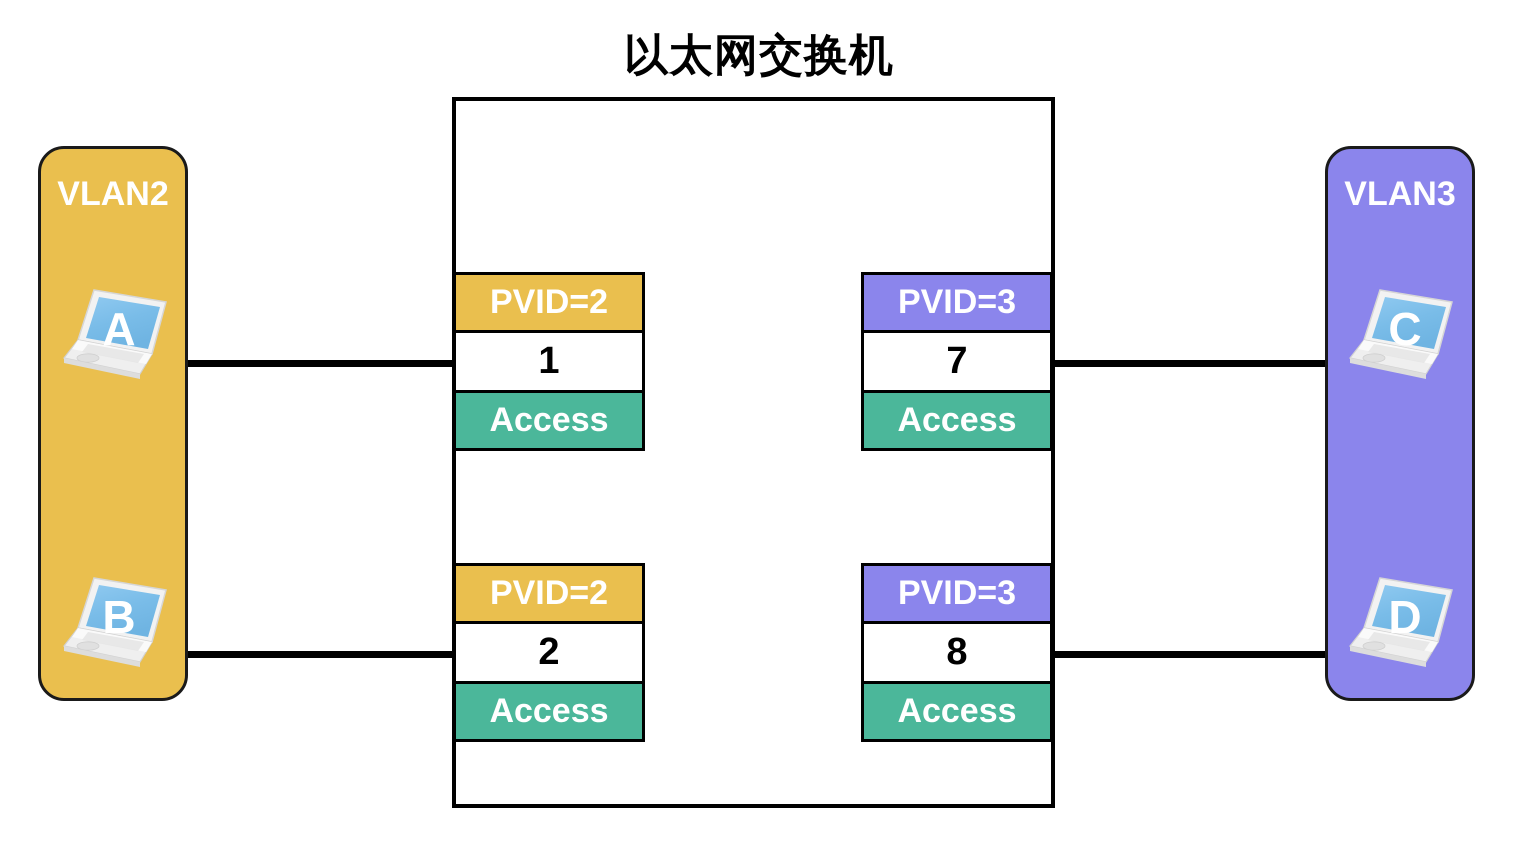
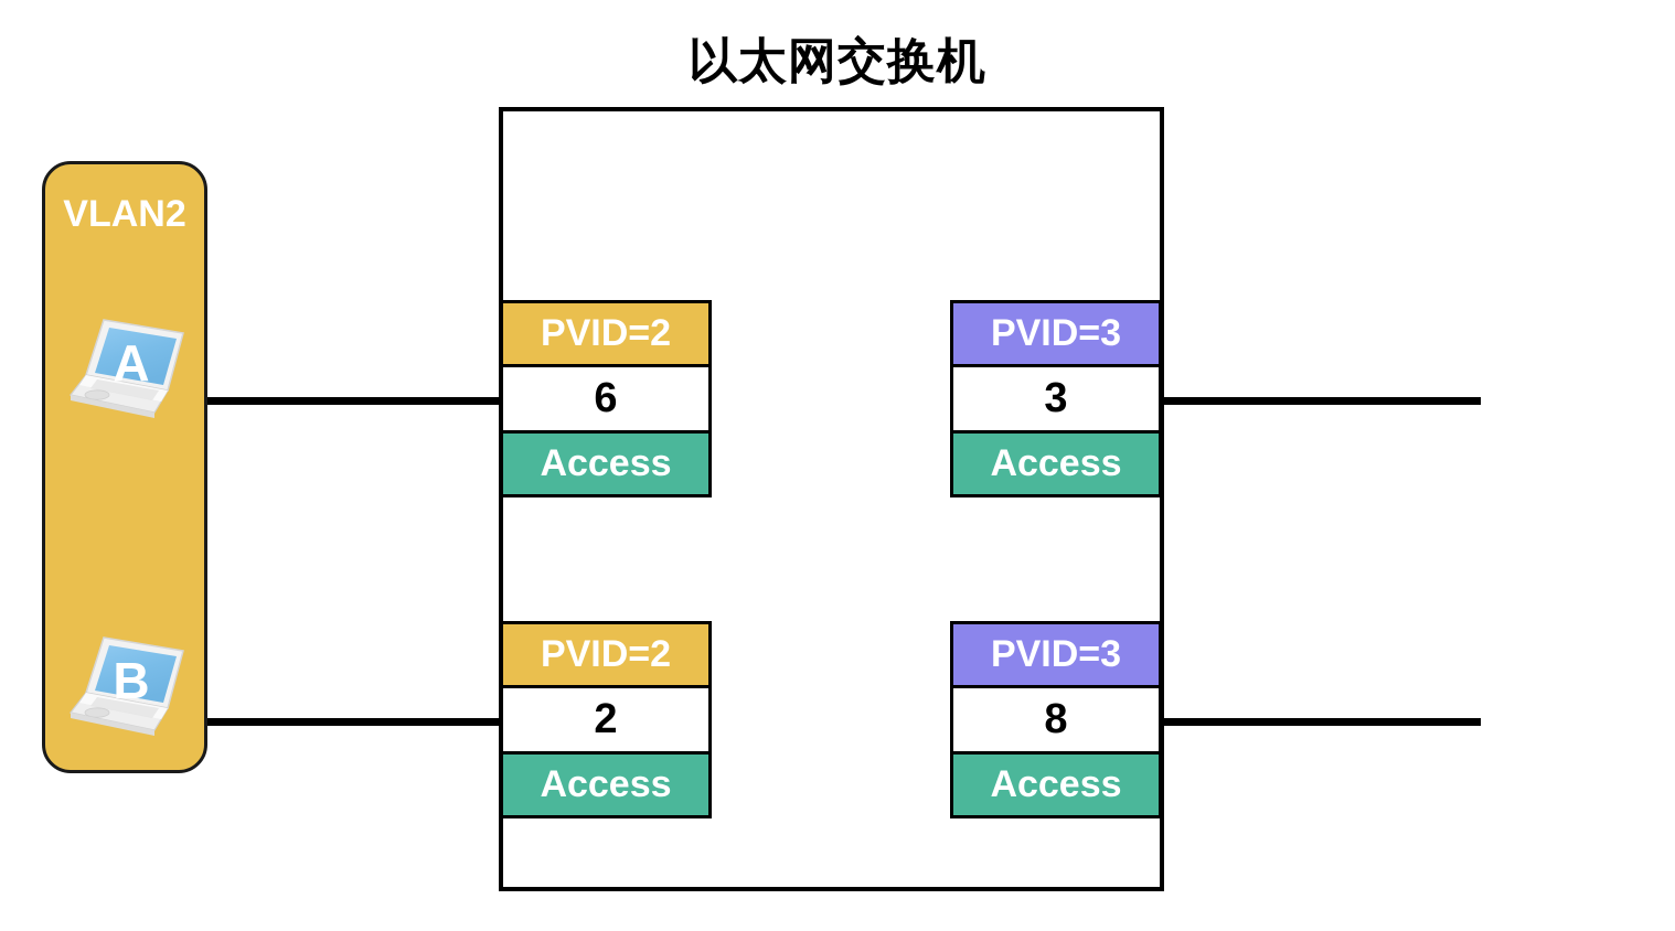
  以太网交换机
  VLAN2
  A
  B
- VLAN3
- C
- D
  PVID=2
- 1
+ 6
  Access
  PVID=2
  2
  Access
  PVID=3
- 7
+ 3
  Access
  PVID=3
  8
  Access
